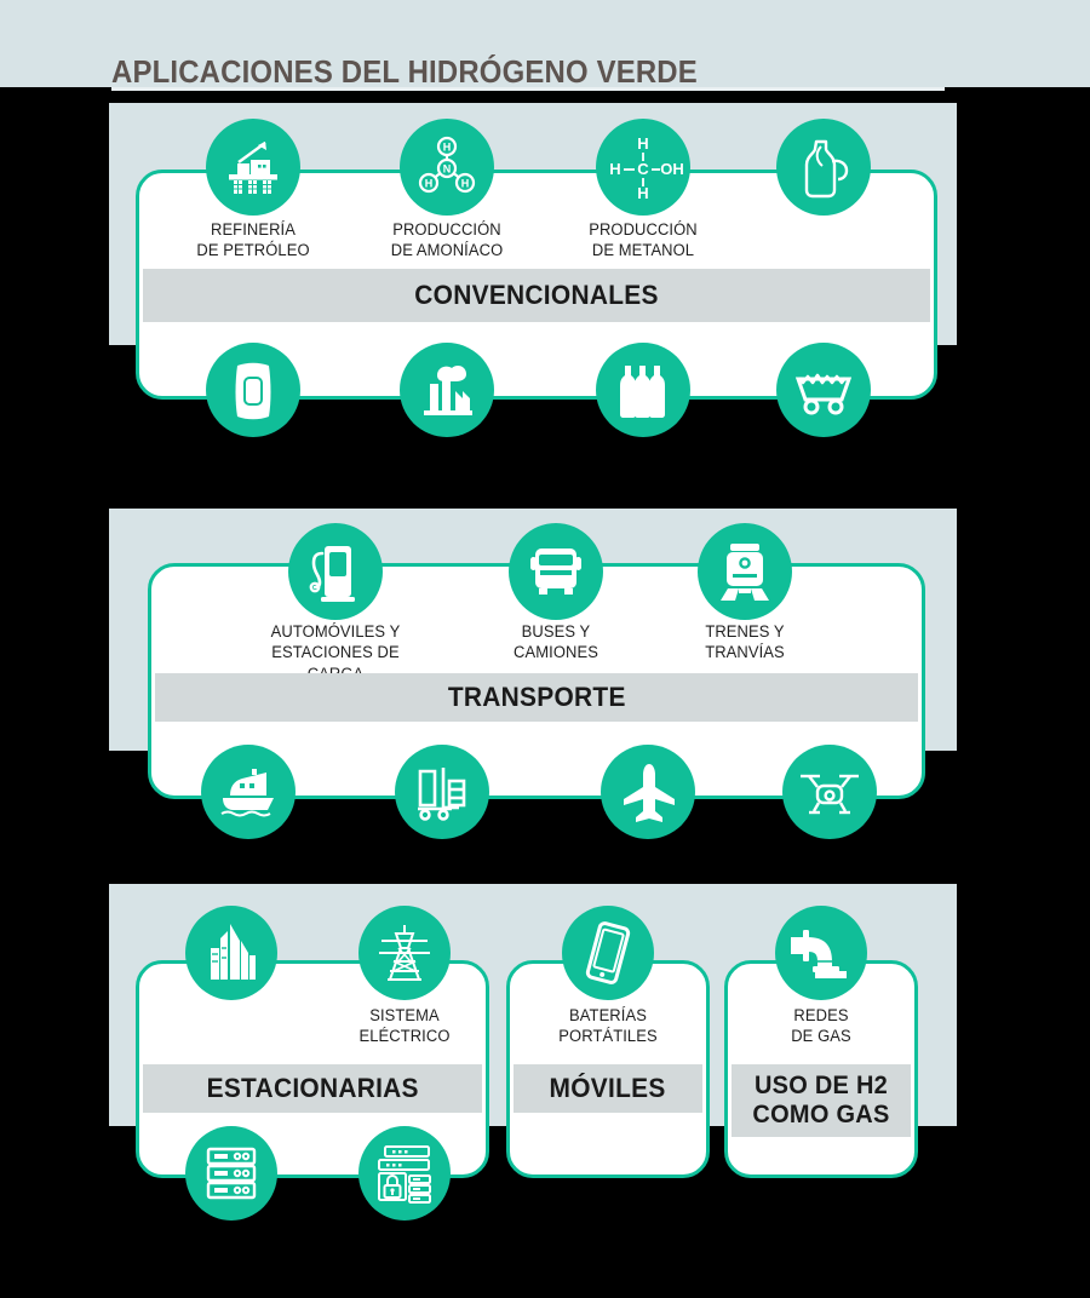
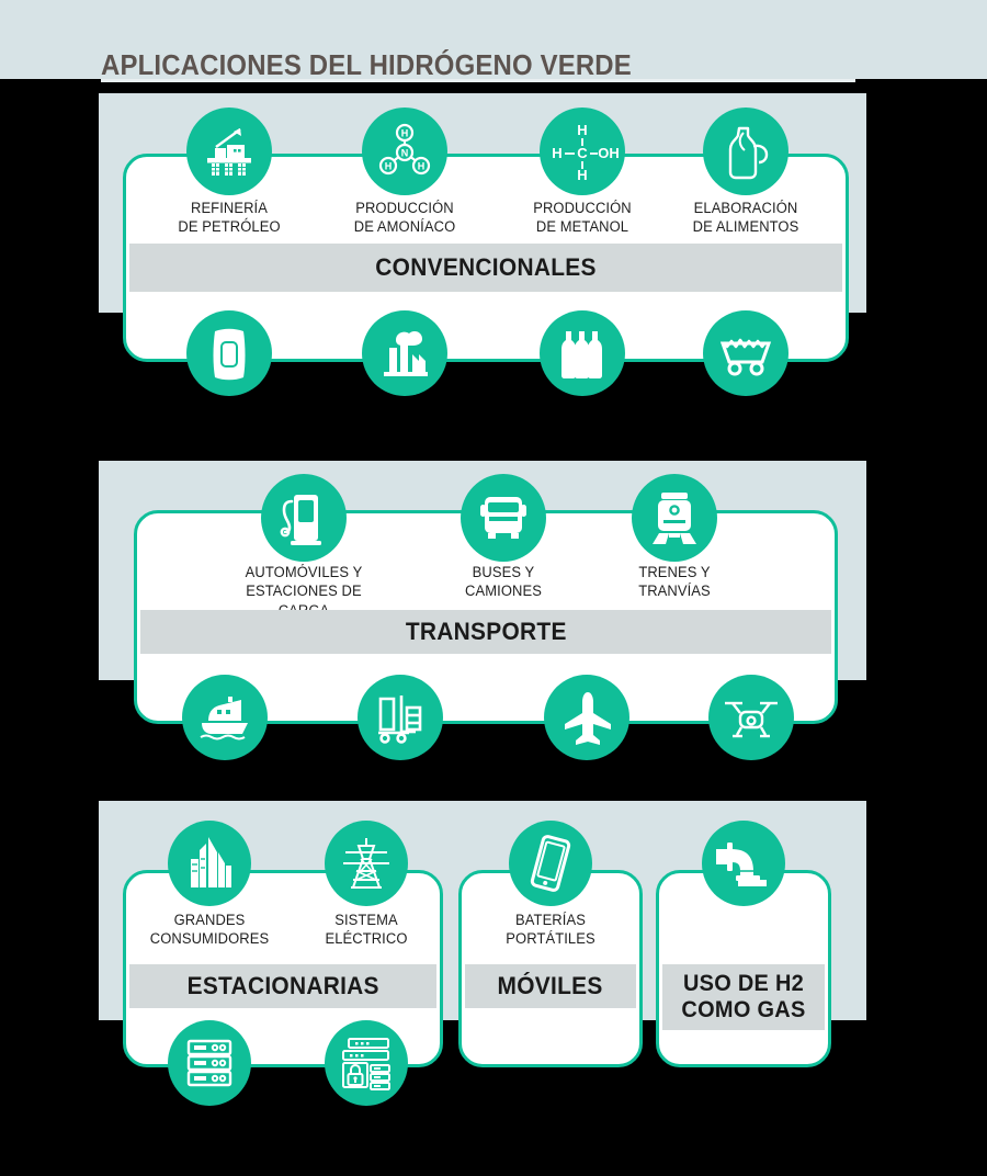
  APLICACIONES DEL HIDRÓGENO VERDE
  H
  N
  H
  H
  H
  H
  C
  OH
  H
  REFINERÍA
  DE PETRÓLEO
  PRODUCCIÓN
  DE AMONÍACO
  PRODUCCIÓN
  DE METANOL
+ ELABORACIÓN
+ DE ALIMENTOS
  CONVENCIONALES
  AUTOMÓVILES Y
  ESTACIONES DE
  BUSES Y
  CAMIONES
  TRENES Y
  TRANVÍAS
  TRANSPORTE
+ GRANDES
+ CONSUMIDORES
  SISTEMA
  ELÉCTRICO
  ESTACIONARIAS
  BATERÍAS
  PORTÁTILES
  MÓVILES
- REDES
- DE GAS
  USO DE H2 COMO GAS
